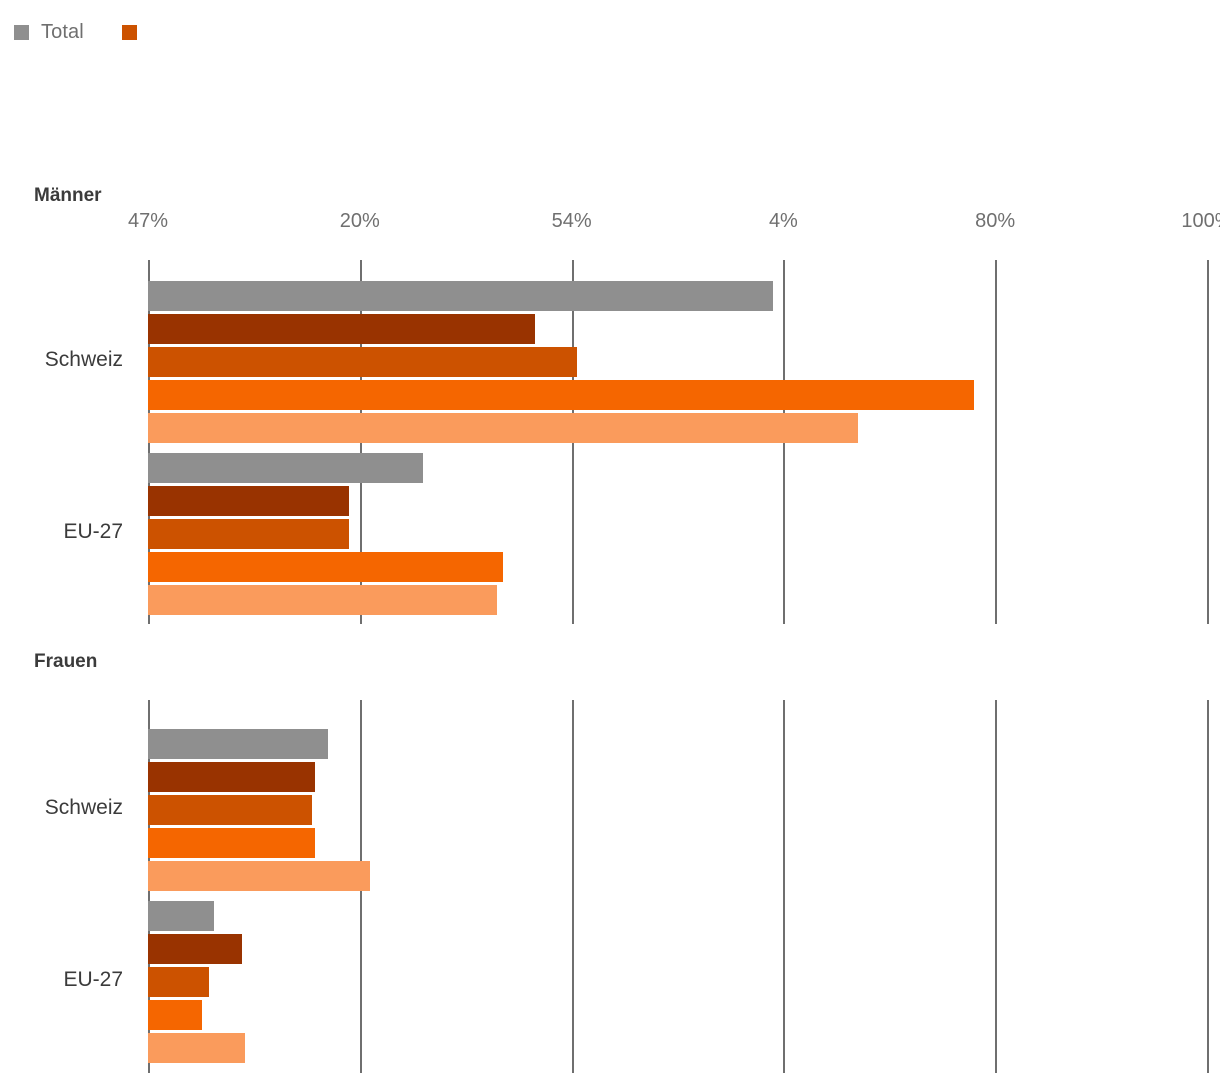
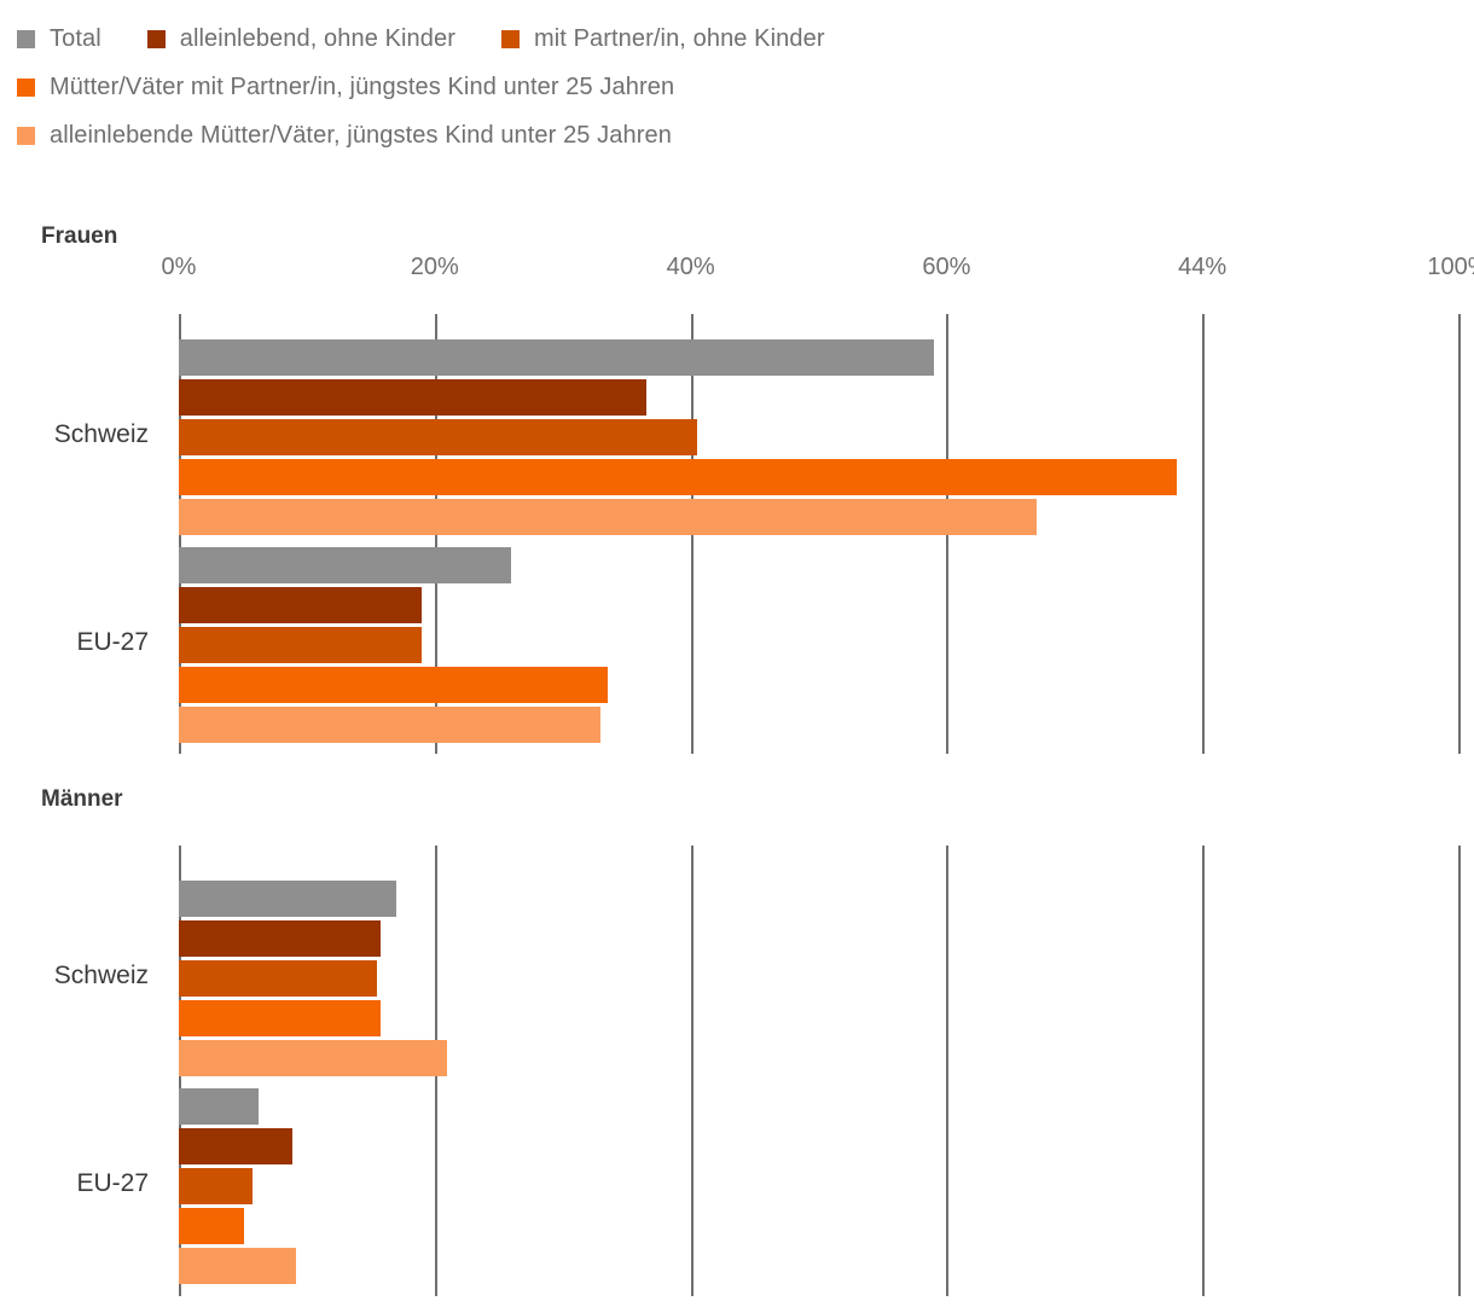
  Total
+ alleinlebend, ohne Kinder
+ mit Partner/in, ohne Kinder
+ Mütter/Väter mit Partner/in, jüngstes Kind unter 25 Jahren
+ alleinlebende Mütter/Väter, jüngstes Kind unter 25 Jahren
- Männer
+ Frauen
- 47%
+ 0%
  20%
- 54%
+ 40%
- 4%
+ 60%
- 80%
+ 44%
  100
  Schweiz
  EU-27
- Frauen
+ Männer
  Schweiz
  EU-27
